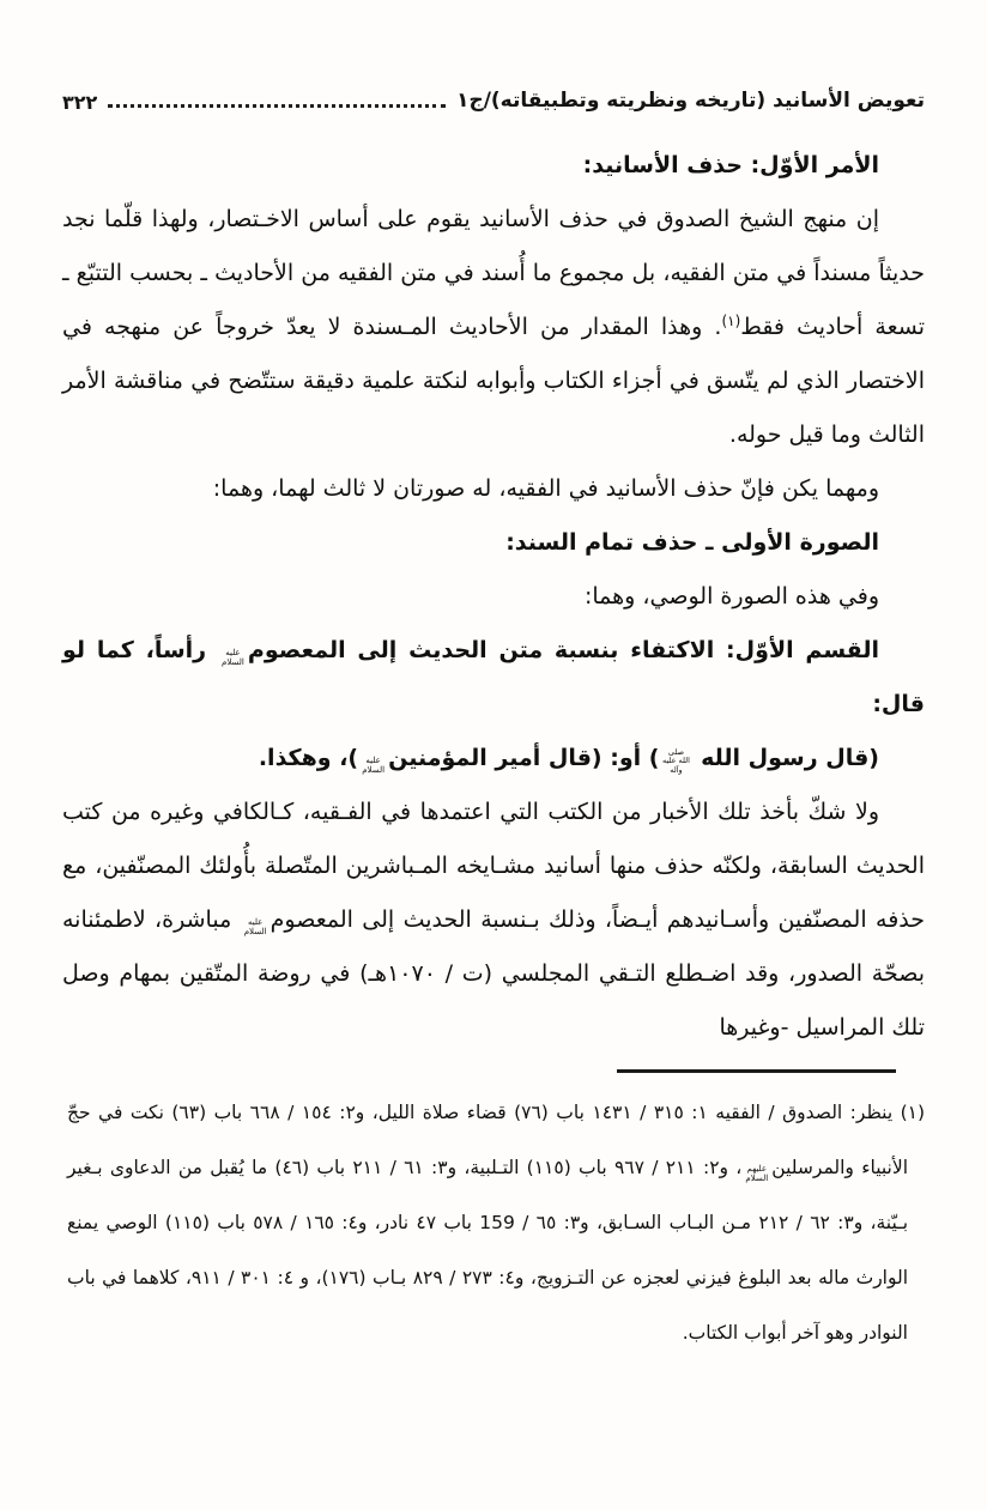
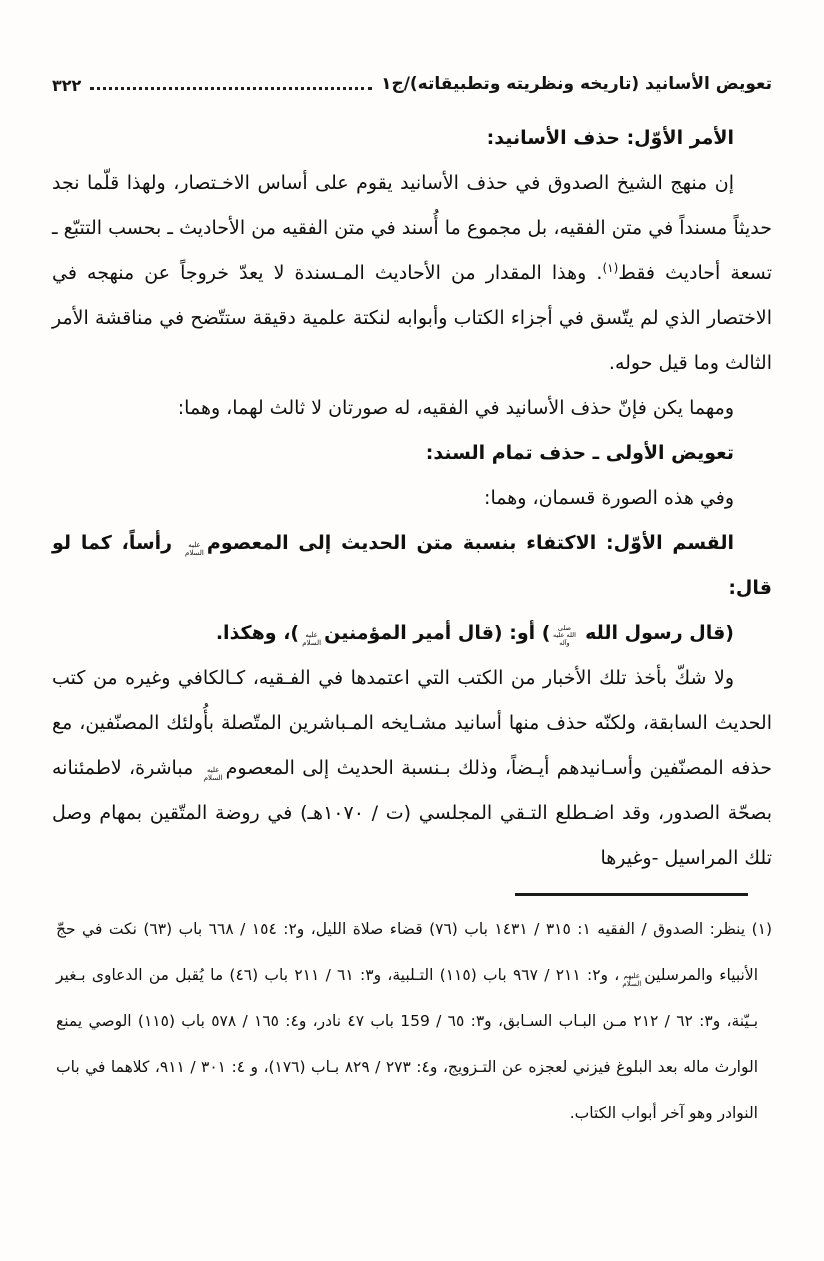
  تعويض الأسانيد (تاريخه ونظريته وتطبيقاته)/ج١
  ٣٢٢
  الأمر الأوّل: حذف الأسانيد:
  إن منهج الشيخ الصدوق في حذف الأسانيد يقوم على أساس الاخـتصار، ولهذا قلّما نجد حديثاً مسنداً في متن الفقيه، بل مجموع ما أُسند في متن الفقيه من الأحاديث ـ بحسب التتبّع ـ تسعة أحاديث فقط(١). وهذا المقدار من الأحاديث المـسندة لا يعدّ خروجاً عن منهجه في الاختصار الذي لم يتّسق في أجزاء الكتاب وأبوابه لنكتة علمية دقيقة ستتّضح في مناقشة الأمر الثالث وما قيل حوله.
  ومهما يكن فإنّ حذف الأسانيد في الفقيه، له صورتان لا ثالث لهما، وهما:
- الصورة الأولى ـ حذف تمام السند:
+ تعويض الأولى ـ حذف تمام السند:
- وفي هذه الصورة الوصي، وهما:
+ وفي هذه الصورة قسمان، وهما:
  القسم الأوّل: الاكتفاء بنسبة متن الحديث إلى المعصومعليه السلام رأساً، كما لو قال:
  (قال رسول الله صلى الله عليه وآله) أو: (قال أمير المؤمنينعليه السلام)، وهكذا.
  ولا شكّ بأخذ تلك الأخبار من الكتب التي اعتمدها في الفـقيه، كـالكافي وغيره من كتب الحديث السابقة، ولكنّه حذف منها أسانيد مشـايخه المـباشرين المتّصلة بأُولئك المصنّفين، مع حذفه المصنّفين وأسـانيدهم أيـضاً، وذلك بـنسبة الحديث إلى المعصومعليه السلام مباشرة، لاطمئنانه بصحّة الصدور، وقد اضـطلع التـقي المجلسي (ت / ١٠٧٠هـ) في روضة المتّقين بمهام وصل تلك المراسيل -وغيرها
  (١) ينظر: الصدوق / الفقيه ١: ٣١٥ / ١٤٣١ باب (٧٦) قضاء صلاة الليل، و٢: ١٥٤ / ٦٦٨ باب (٦٣) نكت في حجّ الأنبياء والمرسلينعليهم السلام، و٢: ٢١١ / ٩٦٧ باب (١١٥) التـلبية، و٣: ٦١ / ٢١١ باب (٤٦) ما يُقبل من الدعاوى بـغير بـيّنة، و٣: ٦٢ / ٢١٢ مـن البـاب السـابق، و٣: ٦٥ / 159 باب ٤٧ نادر، و٤: ١٦٥ / ٥٧٨ باب (١١٥) الوصي يمنع الوارث ماله بعد البلوغ فيزني لعجزه عن التـزويج، و٤: ٢٧٣ / ٨٢٩ بـاب (١٧٦)، و ٤: ٣٠١ / ٩١١، كلاهما في باب النوادر وهو آخر أبواب الكتاب.
